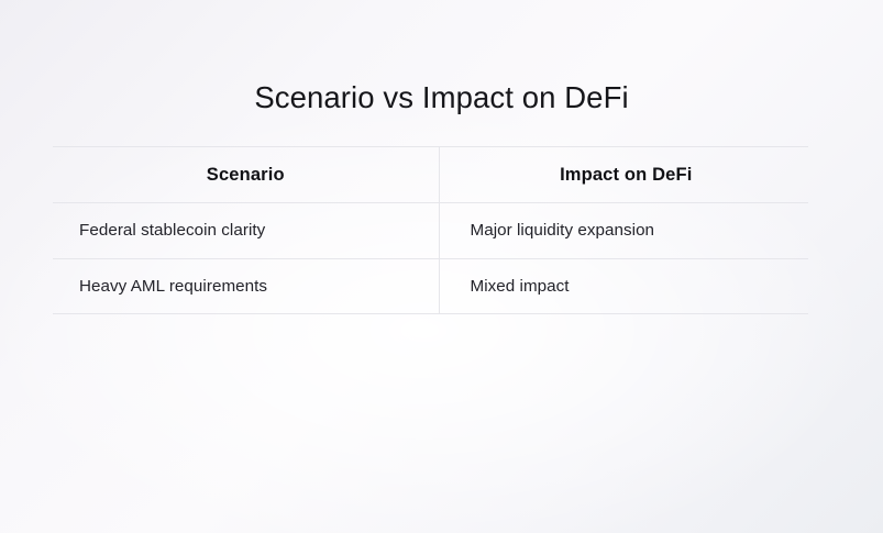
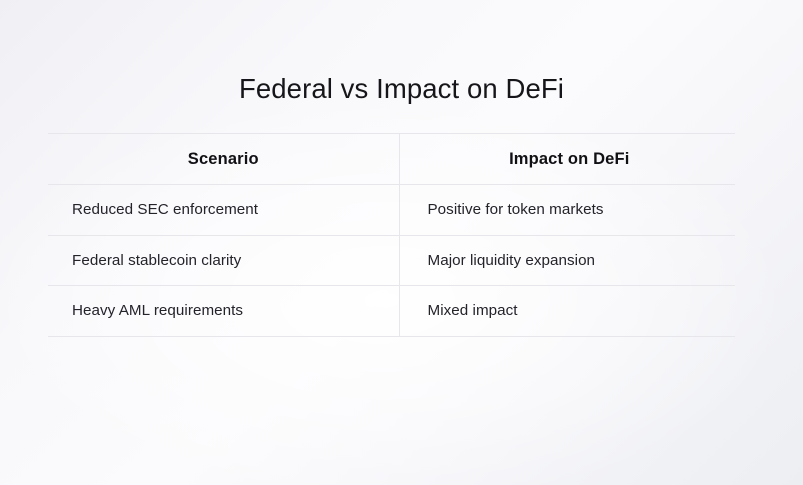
- Scenario vs Impact on DeFi
+ Federal vs Impact on DeFi
  Scenario	Impact on DeFi
+ Reduced SEC enforcement	Positive for token markets
  Federal stablecoin clarity	Major liquidity expansion
  Heavy AML requirements	Mixed impact
